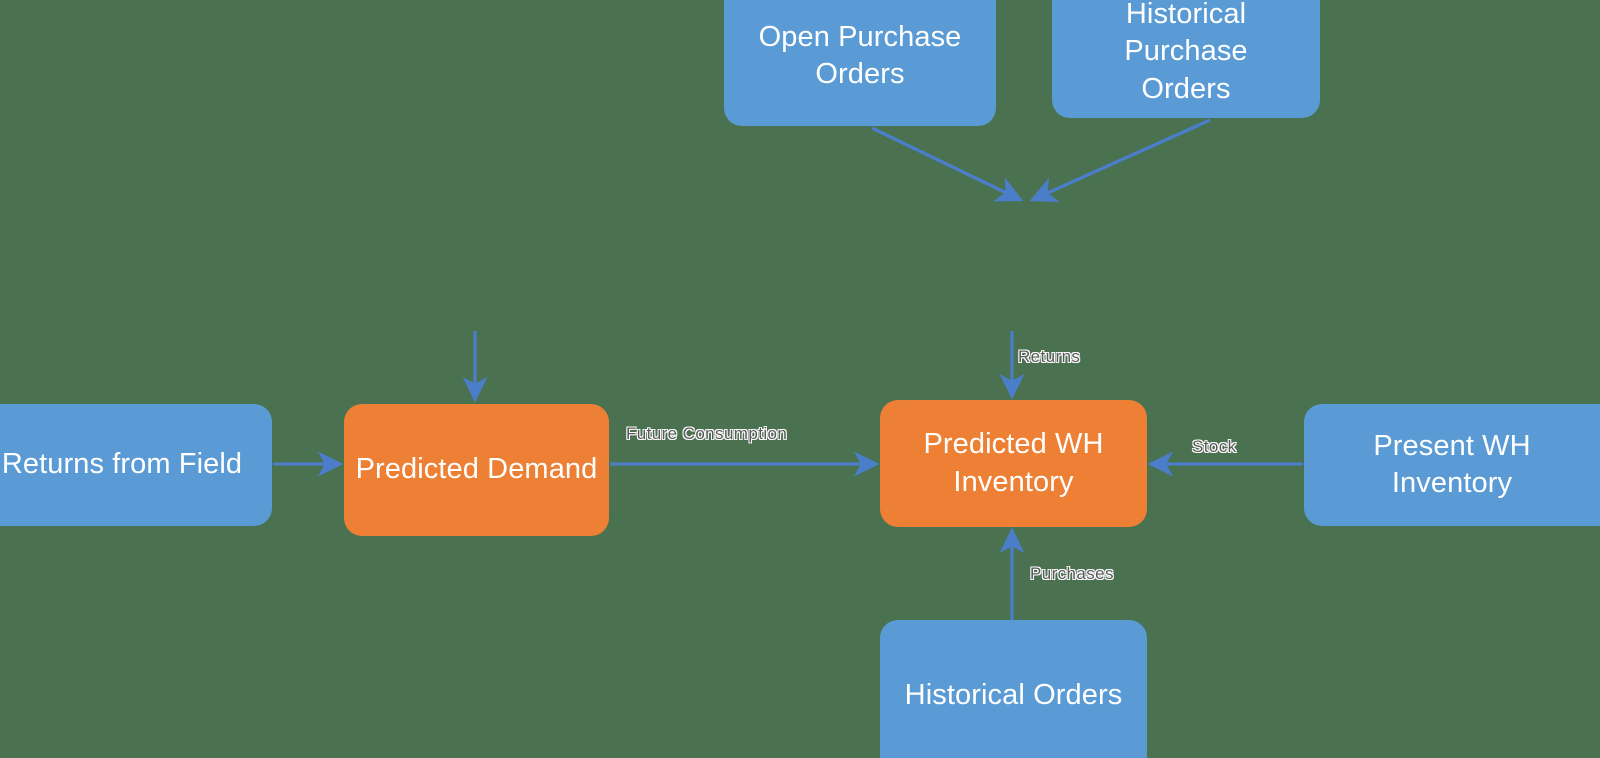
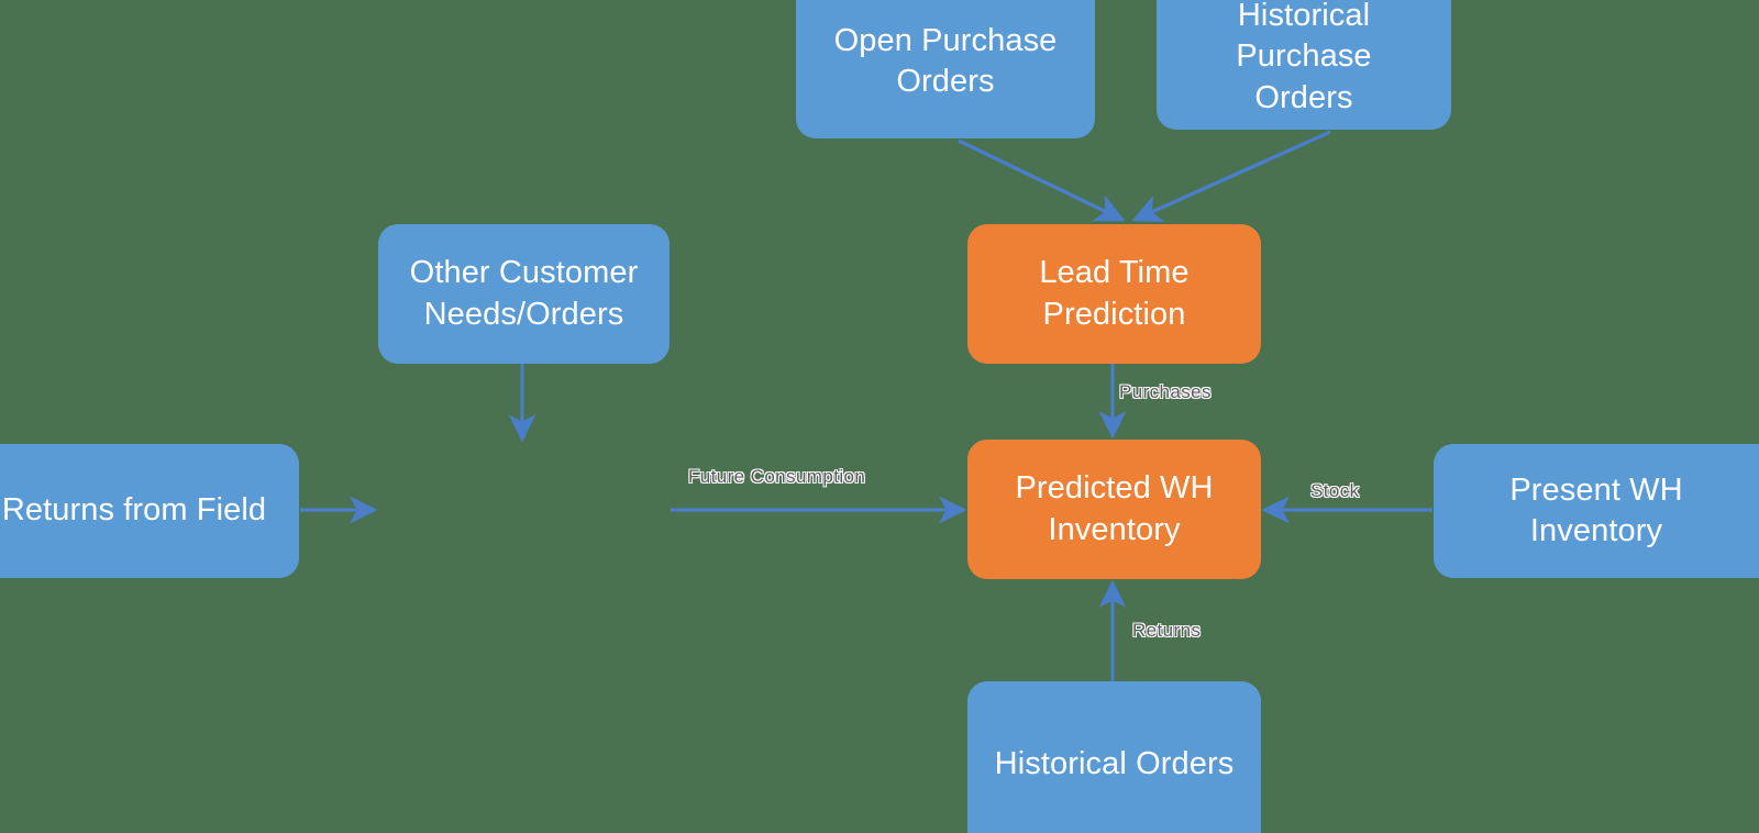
  Open Purchase
  Orders
  Historical Purchase
  Orders
+ Other Customer
+ Needs/Orders
+ Lead Time
+ Prediction
  Returns from Field
- Predicted Demand
  Predicted WH
  Inventory
  Present WH
  Inventory
  Historical Orders
  Future Consumption
- Returns
+ Purchases
  Stock
- Purchases
+ Returns
